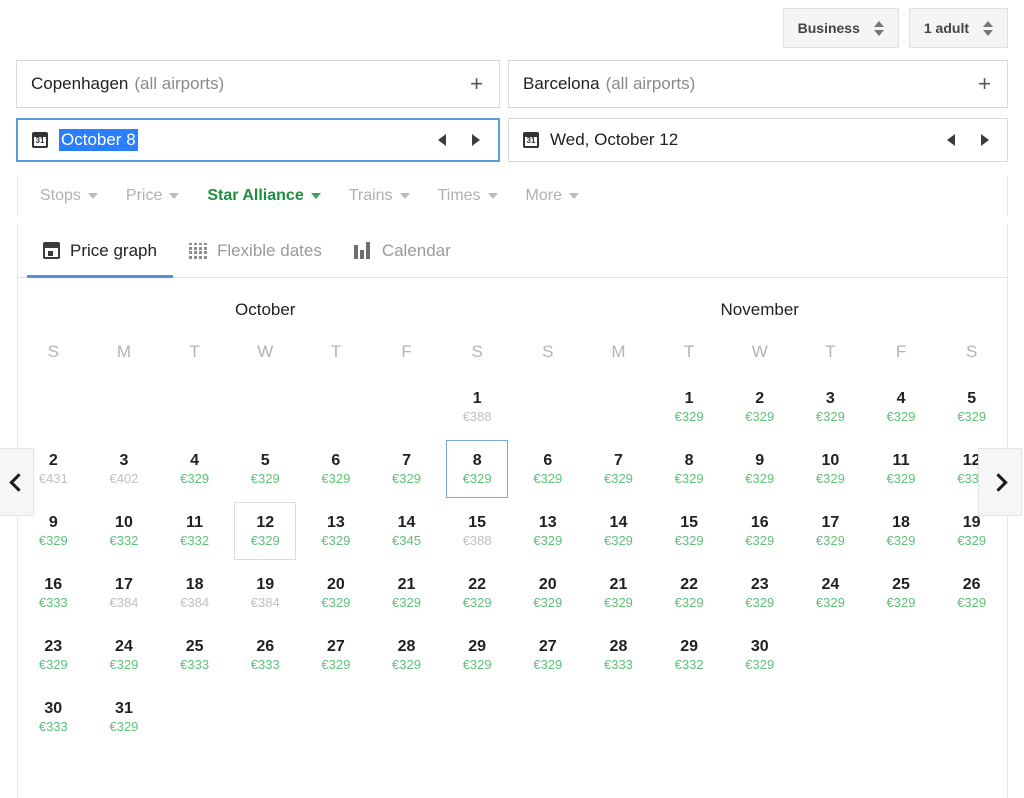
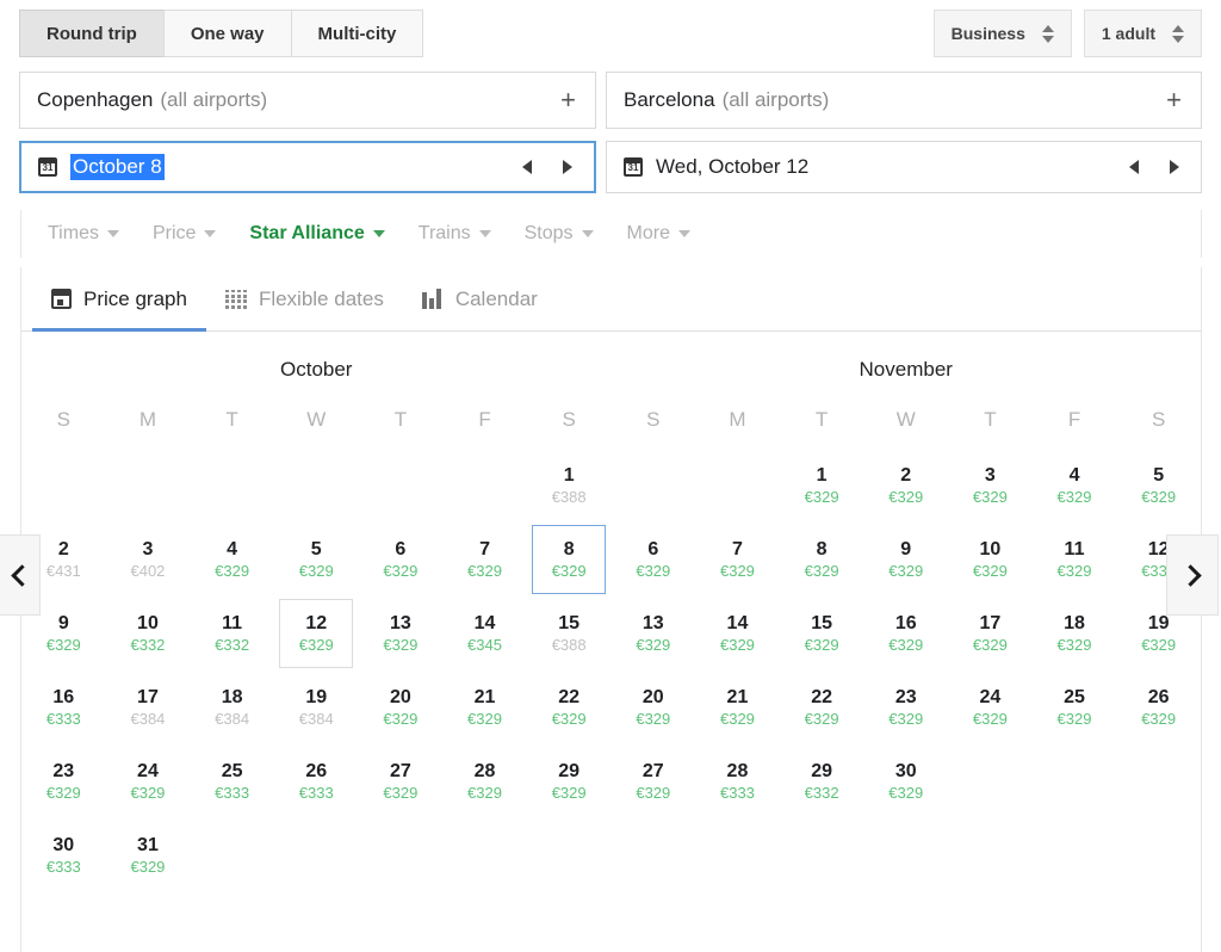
+ Round trip
+ One way
+ Multi-city
  Business
  1 adult
  Copenhagen
  (all airports)
  +
  Barcelona
  (all airports)
  +
  31
  October 8
  31
  Wed, October 12
- Stops
+ Times
  Price
  Star Alliance
  Trains
- Times
+ Stops
  More
  Price graph
  Flexible dates
  Calendar
  October
  S
  M
  T
  W
  T
  F
  S
  1
  €388
  2
  €431
  3
  €402
  4
  €329
  5
  €329
  6
  €329
  7
  €329
  8
  €329
  9
  €329
  10
  €332
  11
  €332
  12
  €329
  13
  €329
  14
  €345
  15
  €388
  16
  €333
  17
  €384
  18
  €384
  19
  €384
  20
  €329
  21
  €329
  22
  €329
  23
  €329
  24
  €329
  25
  €333
  26
  €333
  27
  €329
  28
  €329
  29
  €329
  30
  €333
  31
  €329
  November
  S
  M
  T
  W
  T
  F
  S
  1
  €329
  2
  €329
  3
  €329
  4
  €329
  5
  €329
  6
  €329
  7
  €329
  8
  €329
  9
  €329
  10
  €329
  11
  €329
  12
  €33
  13
  €329
  14
  €329
  15
  €329
  16
  €329
  17
  €329
  18
  €329
  19
  €329
  20
  €329
  21
  €329
  22
  €329
  23
  €329
  24
  €329
  25
  €329
  26
  €329
  27
  €329
  28
  €333
  29
  €332
  30
  €329
